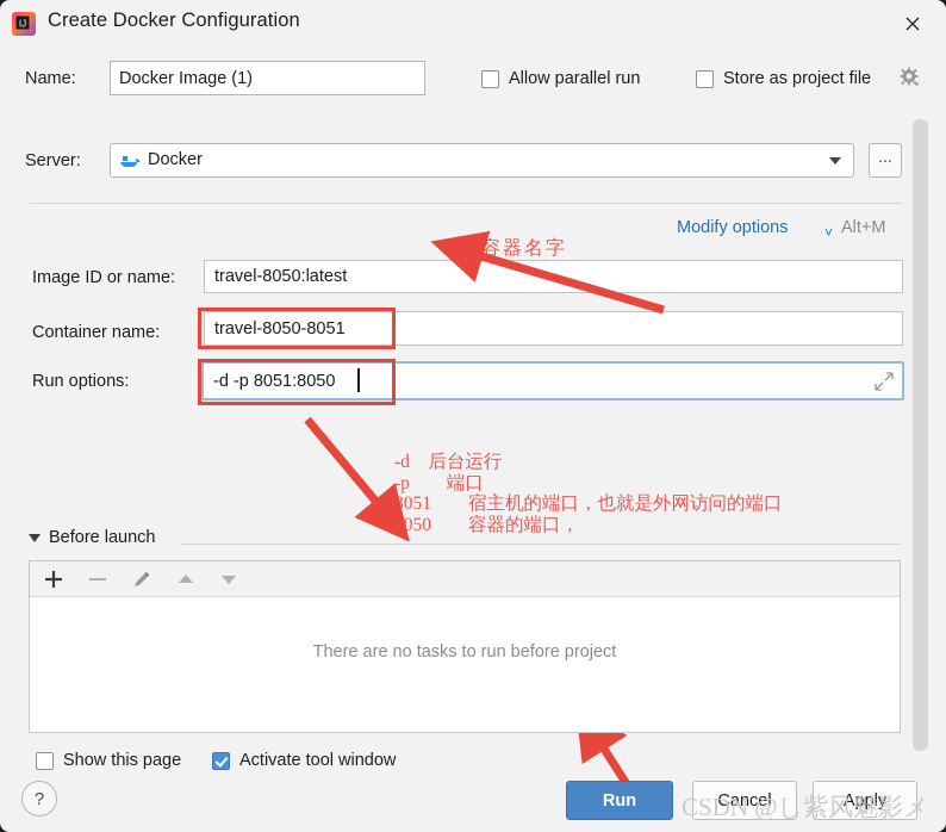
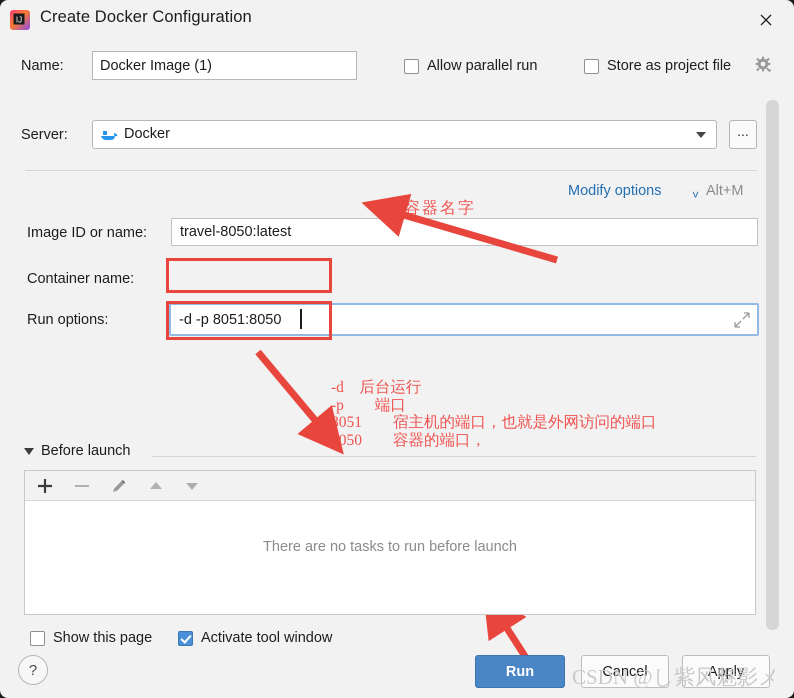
  IJ
  Create Docker Configuration
  Name:
  Docker Image (1)
  Allow parallel run
  Store as project file
  Server:
  Docker
  ...
  Modify options
  ˅
  Alt+M
  Image ID or name:
  travel-8050:latest
  Container name:
- travel-8050-8051
  Run options:
  -d -p 8051:8050
  容器名字
  -d 后台运行
  -p 端口
  8051 宿主机的端口，也就是外网访问的端口
  8050 容器的端口，
  Before launch
- There are no tasks to run before project
+ There are no tasks to run before launch
  Show this page
  Activate tool window
  ?
  Run
  Cancel
  Apply
  CSDN @し紫风魅影メ
